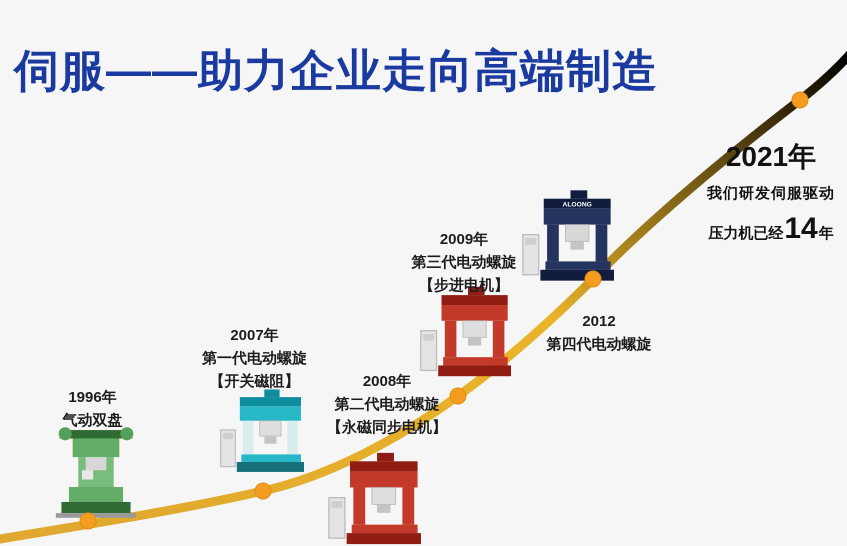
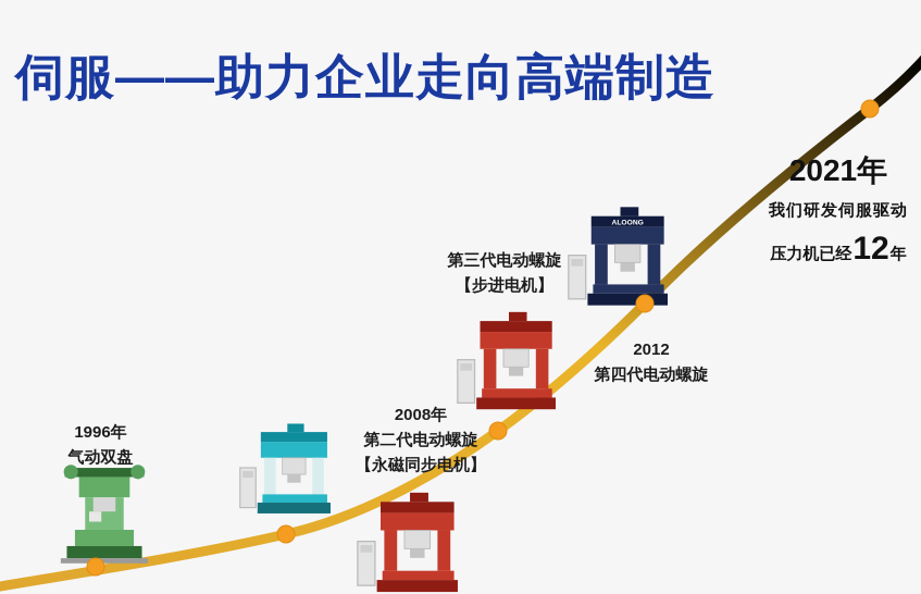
  伺服——助力企业走向高端制造
  1996年
  气动双盘
- 2007年
- 第一代电动螺旋
- 【开关磁阻】
  2008年
  第二代电动螺旋
  【永磁同步电机】
- 2009年
  第三代电动螺旋
  【步进电机】
  2012
  第四代电动螺旋
  2021年
  我们研发伺服驱动
  压力机已经
- 14
+ 12
  年
